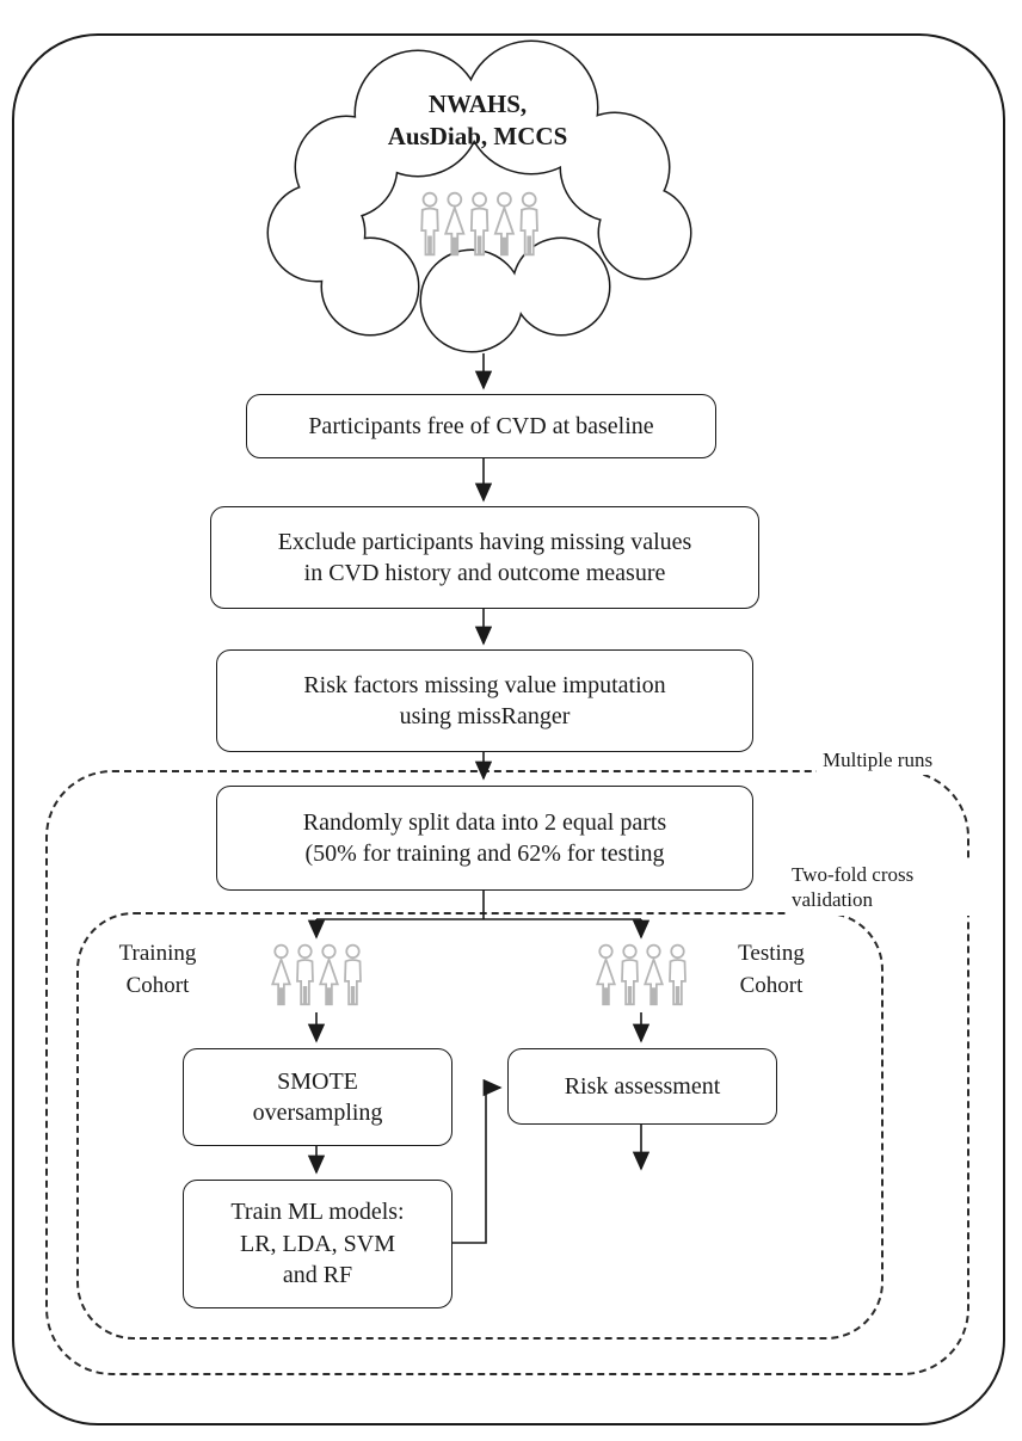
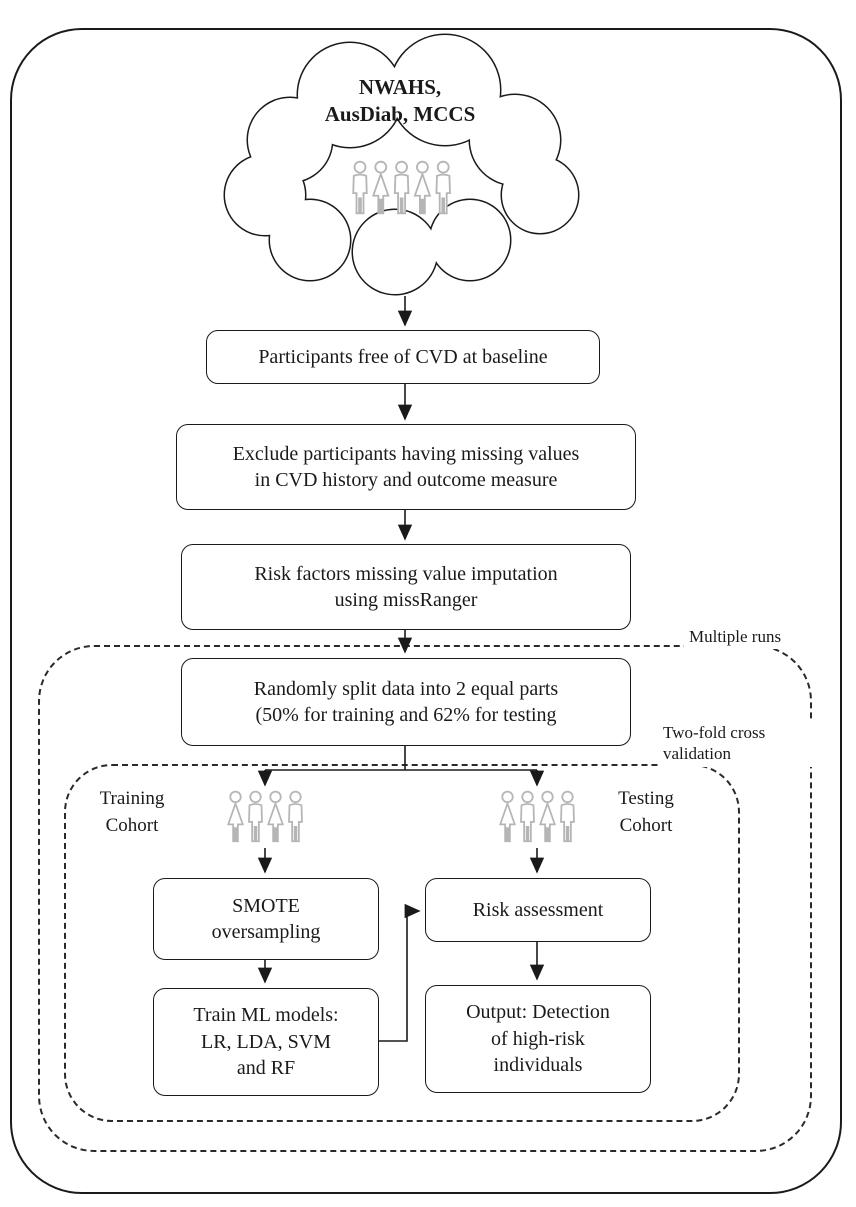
  NWAHS,
  AusDiab, MCCS
  Participants free of CVD at baseline
  Exclude participants having missing values
  in CVD history and outcome measure
  Risk factors missing value imputation
  using missRanger
  Randomly split data into 2 equal parts
  (50% for training and 62% for testing
  SMOTE
  oversampling
  Train ML models:
  LR, LDA, SVM
  and RF
  Risk assessment
+ Output: Detection
+ of high-risk
+ individuals
  Multiple runs
  Two-fold cross
  validation
  Training
  Cohort
  Testing
  Cohort
